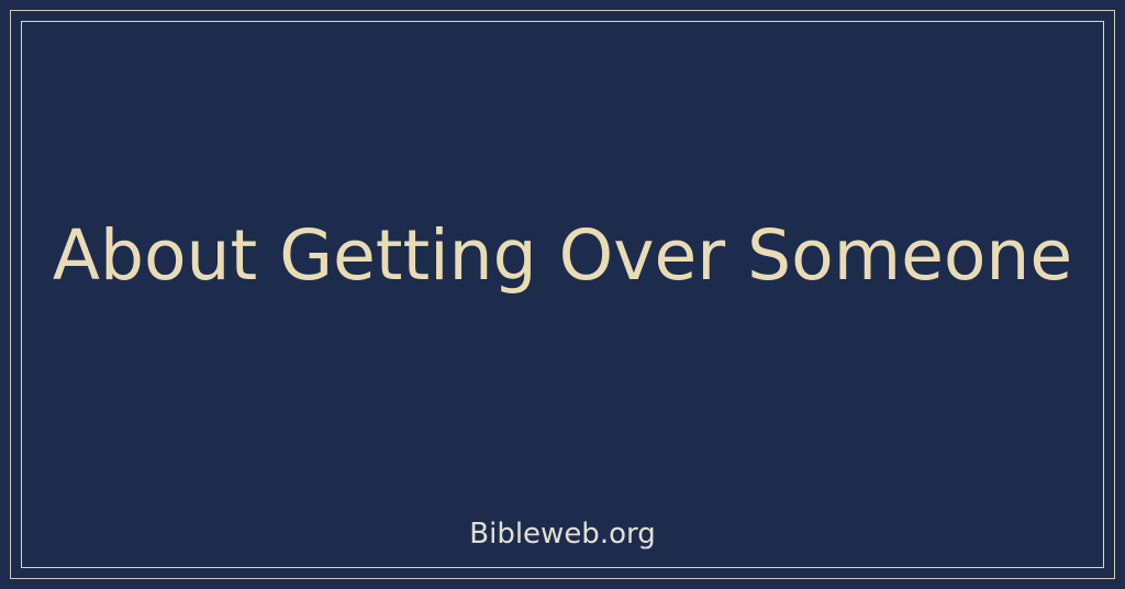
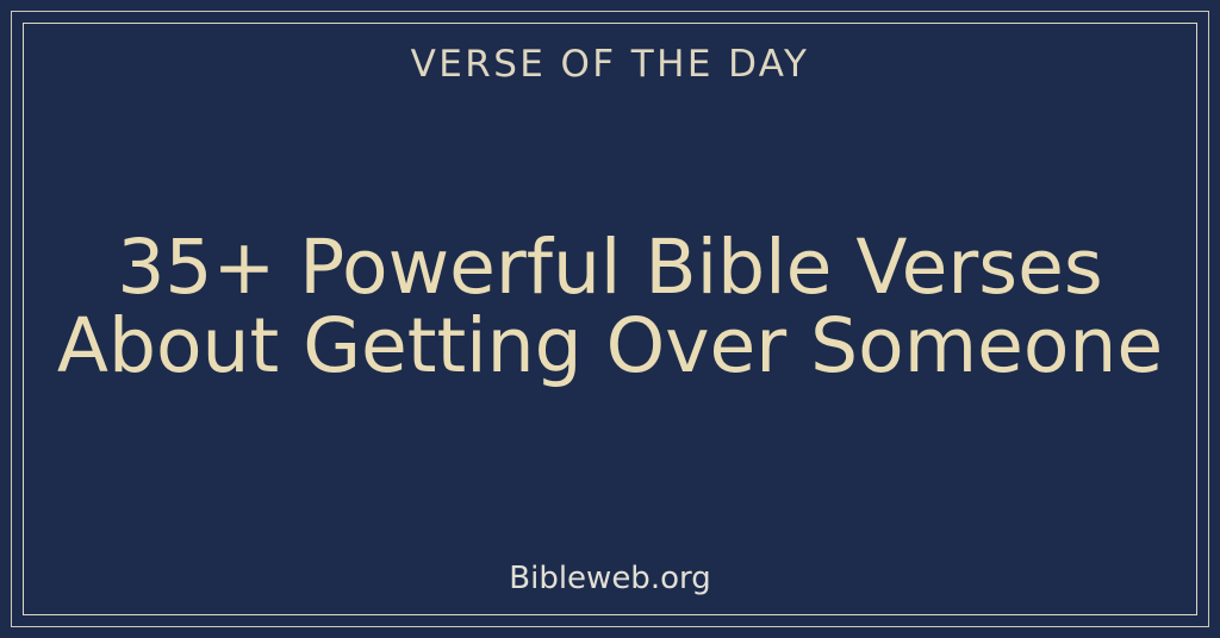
+ VERSE OF THE DAY
+ 35+ Powerful Bible Verses
  About Getting Over Someone
  Bibleweb.org
